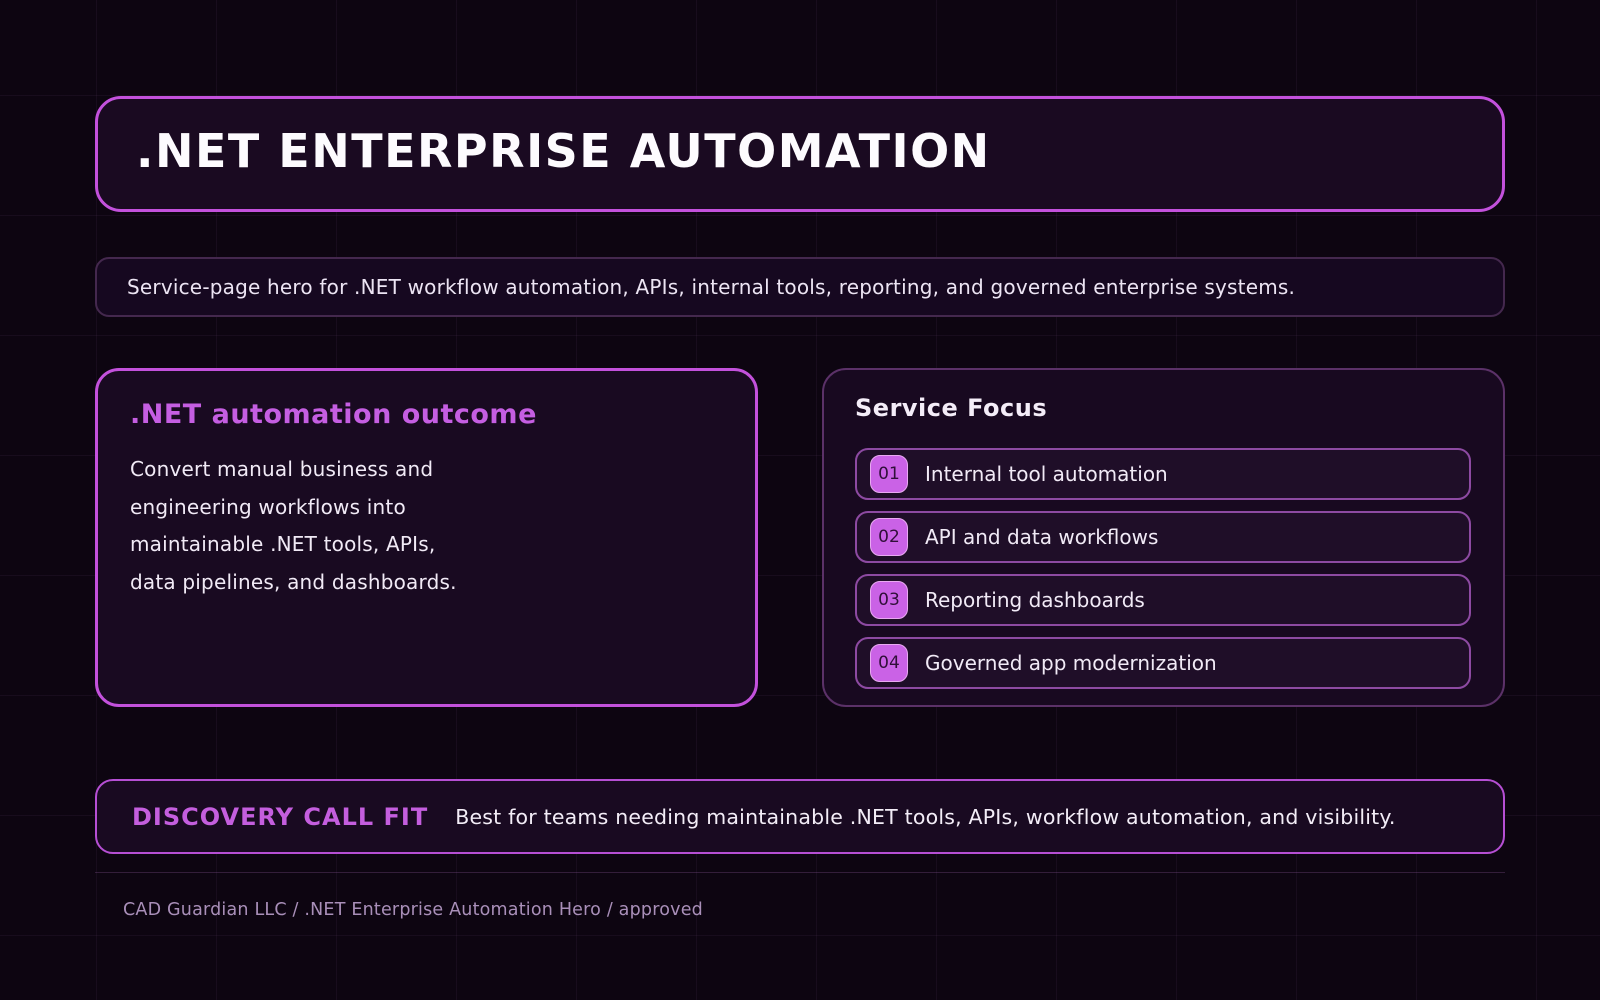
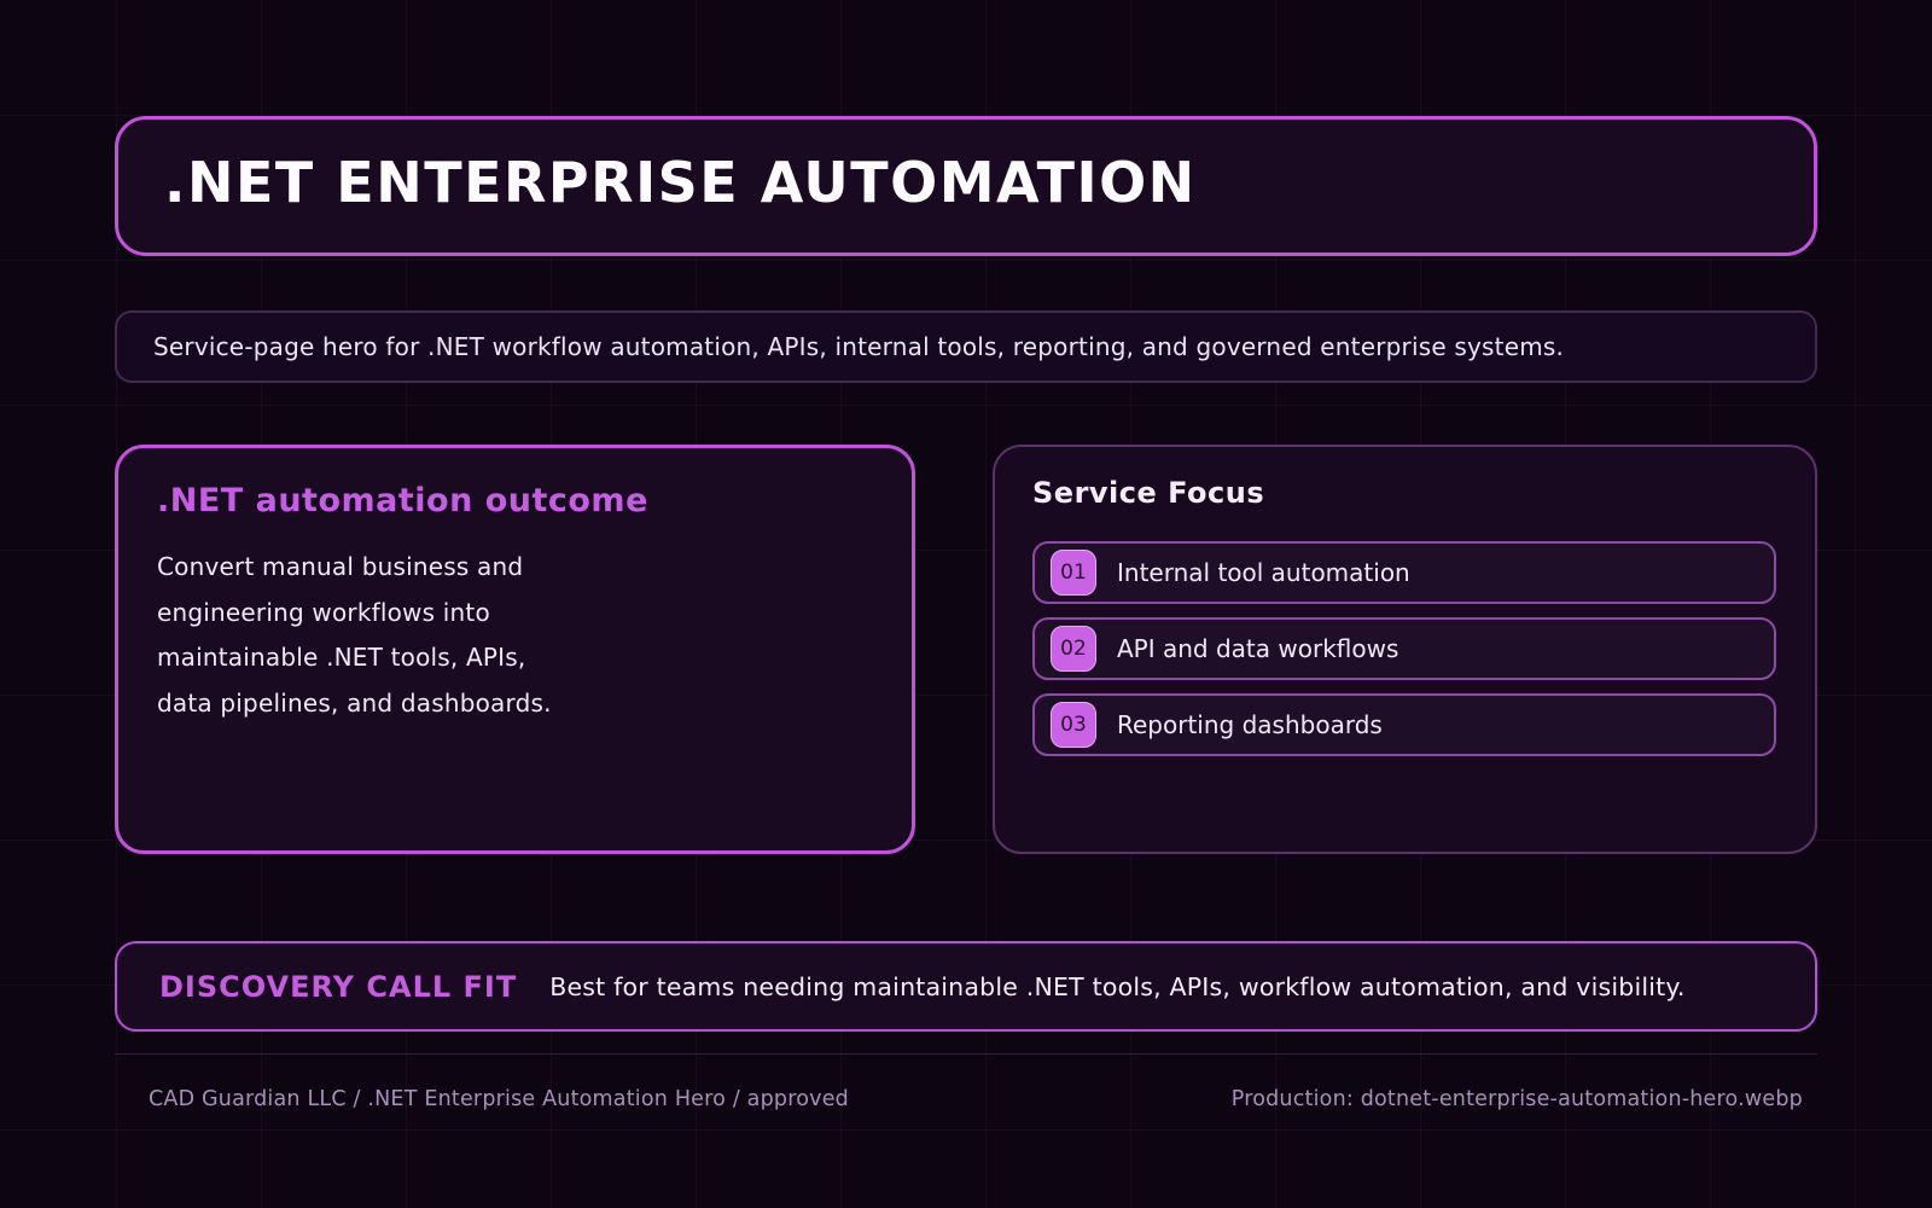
  .NET ENTERPRISE AUTOMATION
  Service-page hero for .NET workflow automation, APIs, internal tools, reporting, and governed enterprise systems.
  .NET automation outcome
  Convert manual business and
  engineering workflows into
  maintainable .NET tools, APIs,
  data pipelines, and dashboards.
  Service Focus
  01
  Internal tool automation
  02
  API and data workflows
  03
  Reporting dashboards
- 04
- Governed app modernization
  DISCOVERY CALL FIT
  Best for teams needing maintainable .NET tools, APIs, workflow automation, and visibility.
  CAD Guardian LLC / .NET Enterprise Automation Hero / approved
+ Production: dotnet-enterprise-automation-hero.webp
